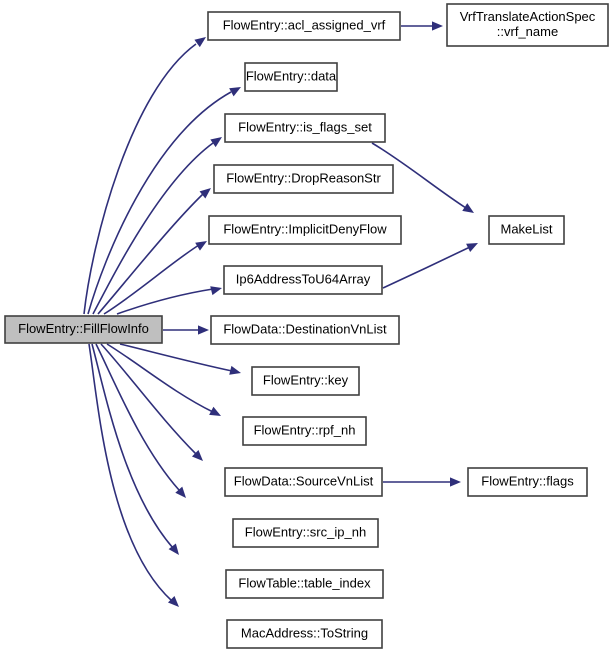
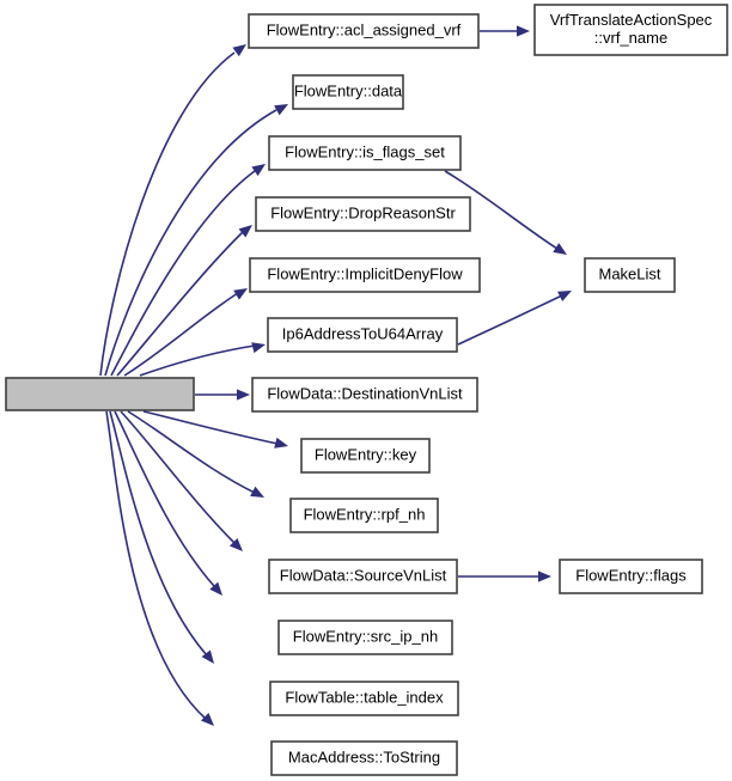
- FlowEntry::FillFlowInfo
  FlowEntry::acl_assigned_vrf
  VrfTranslateActionSpec
  ::vrf_name
  FlowEntry::data
  FlowEntry::is_flags_set
  FlowEntry::DropReasonStr
  FlowEntry::ImplicitDenyFlow
  Ip6AddressToU64Array
  MakeList
  FlowData::DestinationVnList
  FlowEntry::key
  FlowEntry::rpf_nh
  FlowData::SourceVnList
  FlowEntry::flags
  FlowEntry::src_ip_nh
  FlowTable::table_index
  MacAddress::ToString
